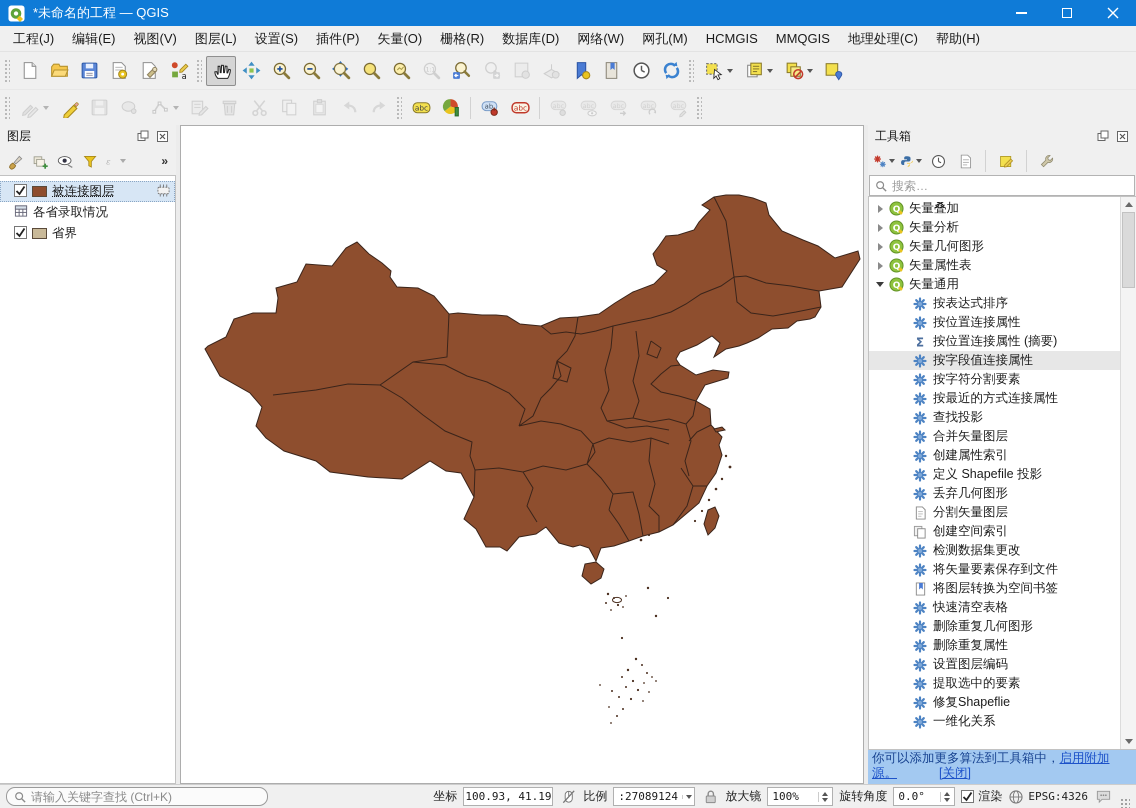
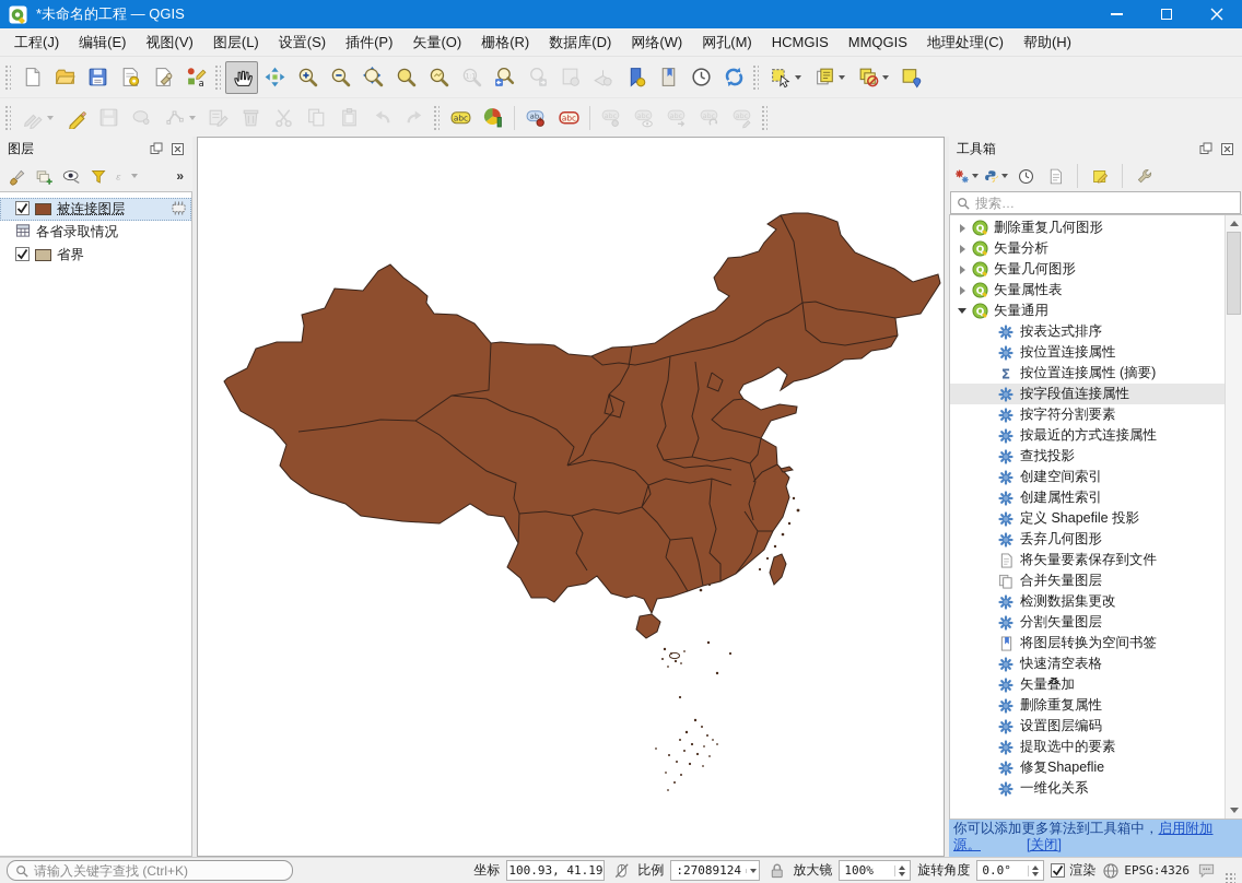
  *未命名的工程 — QGIS
  工程(J)
  编辑(E)
  视图(V)
  图层(L)
  设置(S)
  插件(P)
  矢量(O)
  栅格(R)
  数据库(D)
  网络(W)
  网孔(M)
  HCMGIS
  MMQGIS
  地理处理(C)
  帮助(H)
  a
  abc
  ab
  abc
  图层
  ε
  »
  被连接图层
  各省录取情况
  省界
  工具箱
  搜索…
  Q
- 矢量叠加
+ 删除重复几何图形
  Q
  矢量分析
  Q
  矢量几何图形
  Q
  矢量属性表
  Q
  矢量通用
  按表达式排序
  按位置连接属性
  Σ
  按位置连接属性 (摘要)
  按字段值连接属性
  按字符分割要素
  按最近的方式连接属性
  查找投影
- 合并矢量图层
+ 创建空间索引
  创建属性索引
  定义 Shapefile 投影
  丢弃几何图形
- 分割矢量图层
+ 将矢量要素保存到文件
- 创建空间索引
+ 合并矢量图层
  检测数据集更改
- 将矢量要素保存到文件
+ 分割矢量图层
  将图层转换为空间书签
  快速清空表格
- 删除重复几何图形
+ 矢量叠加
  删除重复属性
  设置图层编码
  提取选中的要素
  修复Shapeflie
  一维化关系
  你可以添加更多算法到工具箱中，启用附加源。 [关闭]
  请输入关键字查找 (Ctrl+K)
  坐标
  100.93, 41.19
  比例
  :27089124
  放大镜
  100%
  旋转角度
  0.0°
  渲染
  EPSG:4326
